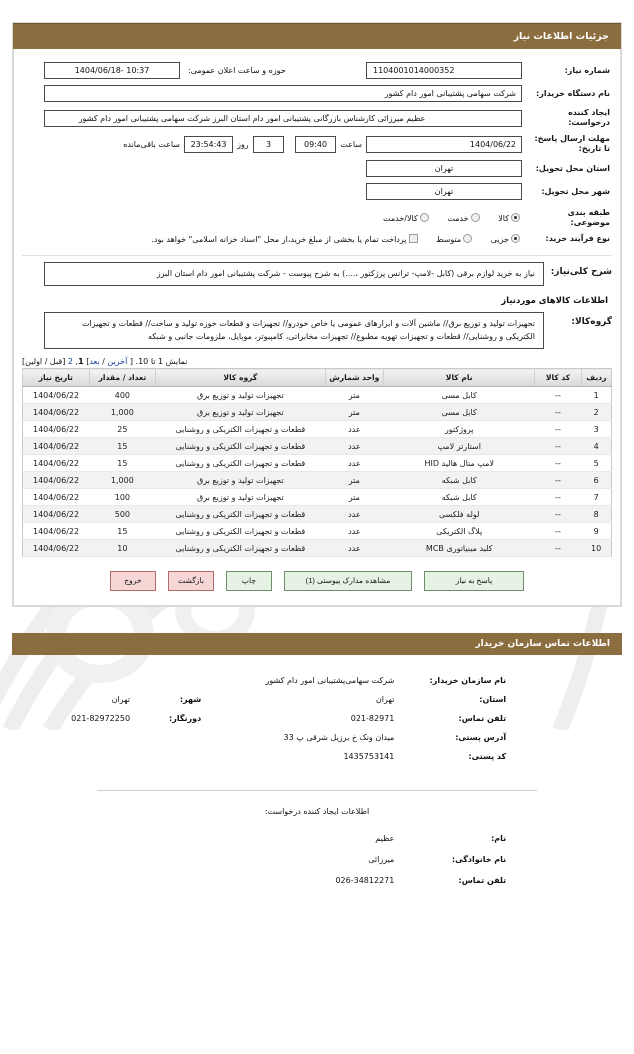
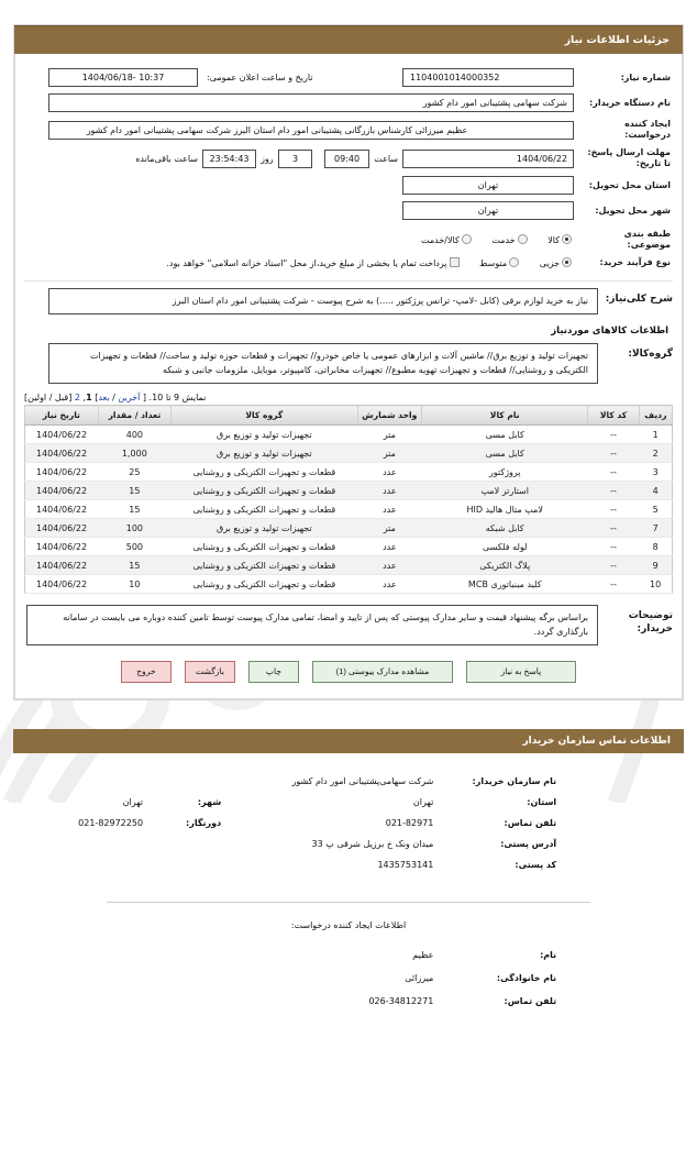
  جزئیات اطلاعات نیاز
- شماره نیاز:	1104001014000352	حوزه و ساعت اعلان عمومی:	10:37 -1404/06/18
+ شماره نیاز:	1104001014000352	تاریخ و ساعت اعلان عمومی:	10:37 -1404/06/18
  نام دستگاه خریدار:	شرکت سهامی پشتیبانی امور دام کشور
  ایجاد کننده درخواست:	عظیم میرزائی کارشناس بازرگانی پشتیبانی امور دام استان البرز شرکت سهامی پشتیبانی امور دام کشور
  مهلت ارسال پاسخ: تا تاریخ:	1404/06/22
  ساعت	09:40		3	روز	23:54:43
  			ساعت باقی‌مانده
  استان محل تحویل:	تهران
  شهر محل تحویل:	تهران
  طبقه بندی موضوعی:	کالا خدمت کالا/خدمت
  نوع فرآیند خرید:	جزیی متوسط پرداخت تمام یا بخشی از مبلغ خرید،از محل "اسناد خزانه اسلامی" خواهد بود.
  شرح کلی‌نیاز:
  نیاز به خرید لوازم برقی (کابل -لامپ- ترانس پرژکتور ،....) به شرح پیوست - شرکت پشتیبانی امور دام استان البرز
  اطلاعات کالاهای موردنیاز
  گروه‌کالا:
  تجهیزات تولید و توزیع برق// ماشین آلات و ابزارهای عمومی یا خاص خودرو// تجهیزات و قطعات حوزه تولید و ساخت// قطعات و تجهیزات الکتریکی و روشنایی// قطعات و تجهیزات تهویه مطبوع// تجهیزات مخابراتی، کامپیوتر، موبایل، ملزومات جانبی و شبکه
- نمایش 1 تا 10. [ آخرین / بعد] 1, 2 [قبل / اولین]
+ نمایش 9 تا 10. [ آخرین / بعد] 1, 2 [قبل / اولین]
  ردیف	کد کالا	نام کالا	واحد شمارش	گروه کالا	تعداد / مقدار	تاریخ نیاز
  1	--	کابل مسی	متر	تجهیزات تولید و توزیع برق	400	1404/06/22
  2	--	کابل مسی	متر	تجهیزات تولید و توزیع برق	1,000	1404/06/22
  3	--	پروژکتور	عدد	قطعات و تجهیزات الکتریکی و روشنایی	25	1404/06/22
  4	--	استارتر لامپ	عدد	قطعات و تجهیزات الکتریکی و روشنایی	15	1404/06/22
  5	--	لامپ متال هالید HID	عدد	قطعات و تجهیزات الکتریکی و روشنایی	15	1404/06/22
- 6	--	کابل شبکه	متر	تجهیزات تولید و توزیع برق	1,000	1404/06/22
  7	--	کابل شبکه	متر	تجهیزات تولید و توزیع برق	100	1404/06/22
  8	--	لوله فلکسی	عدد	قطعات و تجهیزات الکتریکی و روشنایی	500	1404/06/22
  9	--	پلاگ الکتریکی	عدد	قطعات و تجهیزات الکتریکی و روشنایی	15	1404/06/22
  10	--	کلید مینیاتوری MCB	عدد	قطعات و تجهیزات الکتریکی و روشنایی	10	1404/06/22
+ توضیحات خریدار:
+ براساس برگه پیشنهاد قیمت و سایر مدارک پیوستی که پس از تایید و امضا، تمامی مدارک پیوست توسط تامین کننده دوباره می بایست در سامانه بارگذاری گردد.
  پاسخ به نیاز
  مشاهده مدارک پیوستی (1)
  چاپ
  بازگشت
  خروج
  اطلاعات تماس سازمان خریدار
  	نام سازمان خریدار:	شرکت سهامیپشتیبانی امور دام کشور
  	استان:	تهران	شهر:	تهران
  	تلفن تماس:	021-82971	دورنگار:	021-82972250
  	آدرس پستی:	میدان ونک خ برزیل شرقی پ 33
  	کد پستی:	1435753141
  اطلاعات ایجاد کننده درخواست:
  	نام:	عظیم
  	نام خانوادگی:	میرزائی
  	تلفن تماس:	026-34812271
